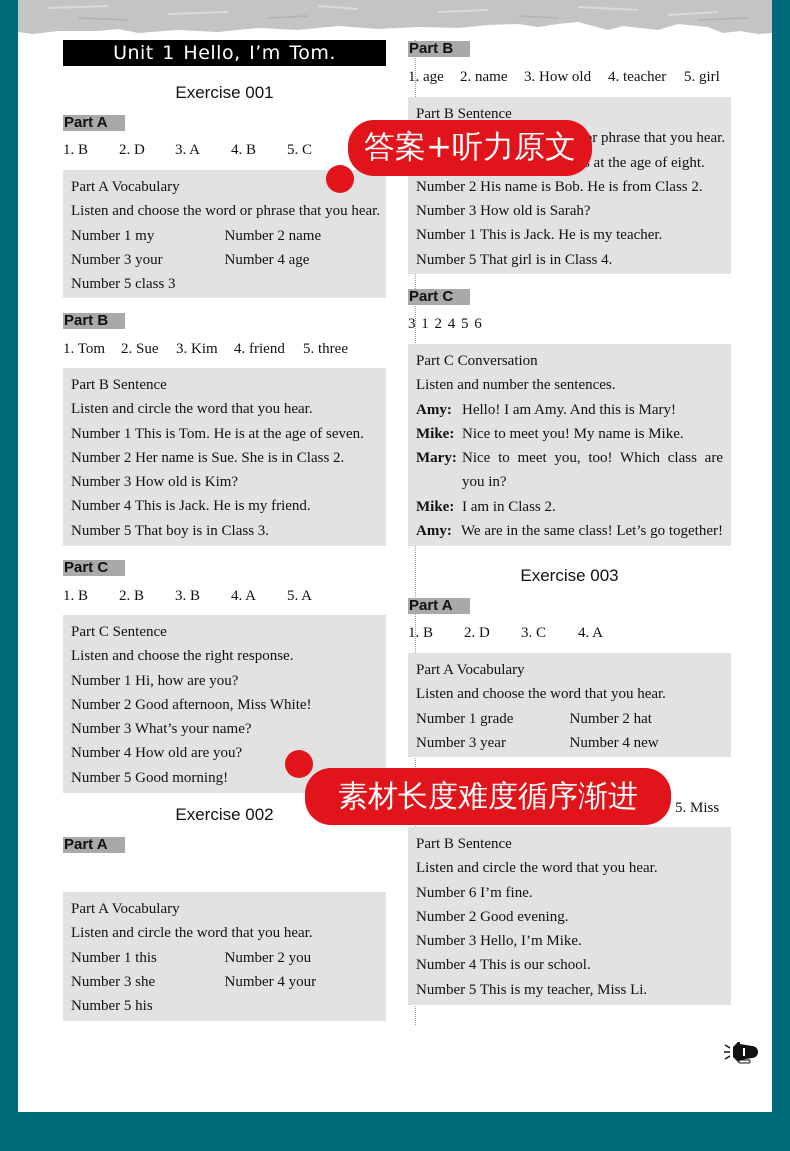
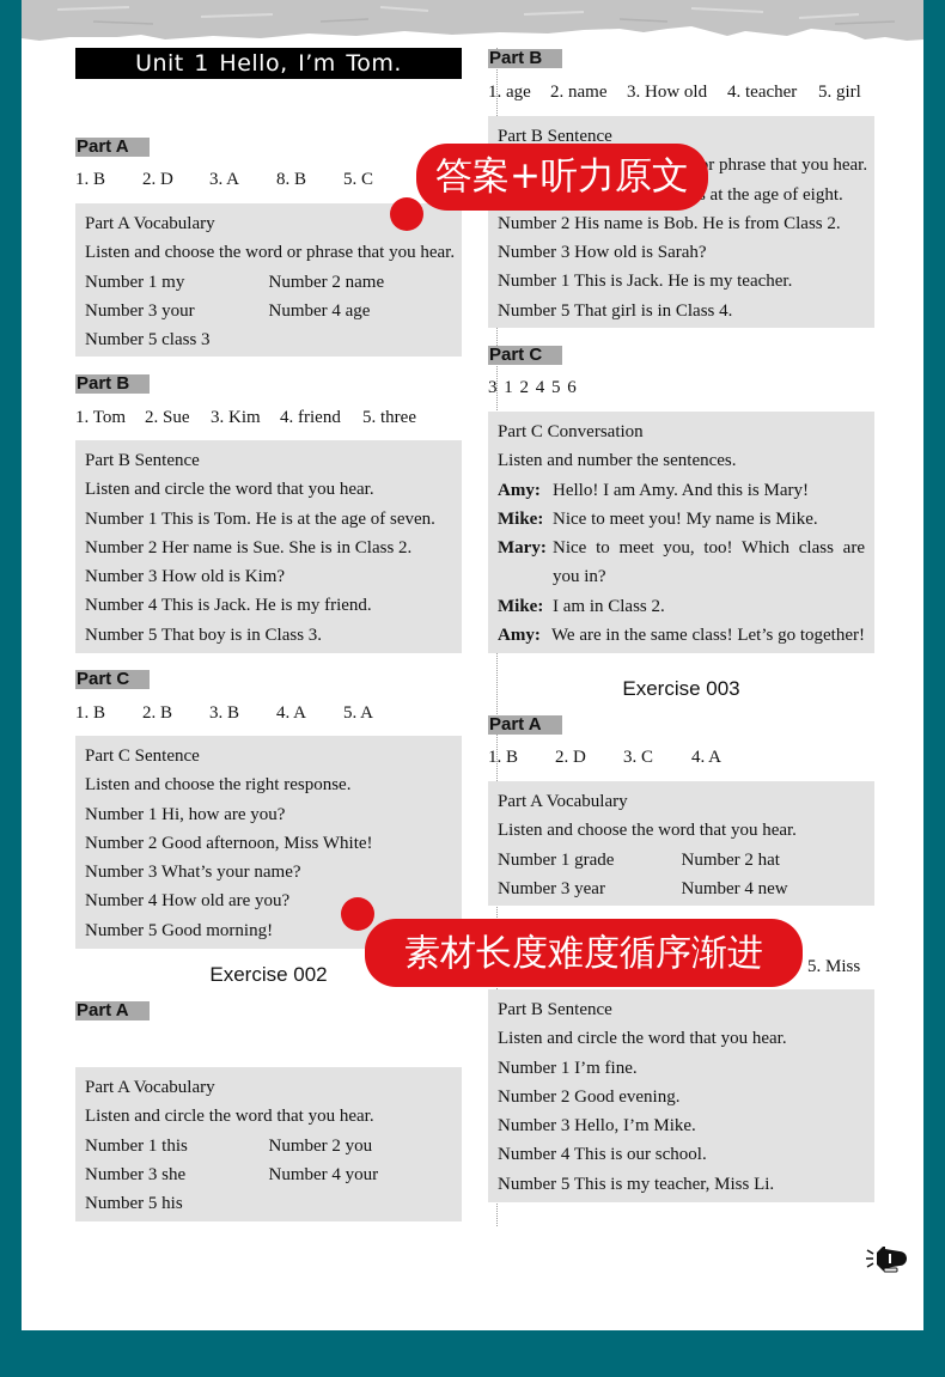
  Unit 1 Hello, I’m Tom.
- Exercise 001
  Part A
  1. B
  2. D
  3. A
- 4. B
+ 8. B
  5. C
  Part A Vocabulary
  Listen and choose the word or phrase that you hear.
  Number 1 my
  Number 2 name
  Number 3 your
  Number 4 age
  Number 5 class 3
  Part B
  1. Tom
  2. Sue
  3. Kim
  4. friend
  5. three
  Part B Sentence
  Listen and circle the word that you hear.
  Number 1 This is Tom. He is at the age of seven.
  Number 2 Her name is Sue. She is in Class 2.
  Number 3 How old is Kim?
  Number 4 This is Jack. He is my friend.
  Number 5 That boy is in Class 3.
  Part C
  1. B
  2. B
  3. B
  4. A
  5. A
  Part C Sentence
  Listen and choose the right response.
  Number 1 Hi, how are you?
  Number 2 Good afternoon, Miss White!
  Number 3 What’s your name?
  Number 4 How old are you?
  Number 5 Good morning!
  Exercise 002
  Part A
  Part A Vocabulary
  Listen and circle the word that you hear.
  Number 1 this
  Number 2 you
  Number 3 she
  Number 4 your
  Number 5 his
  Part B
  1. age
  2. name
  3. How old
  4. teacher
  5. girl
  Part B Sentence
  Number 2 His name is Bob. He is from Class 2.
  Number 3 How old is Sarah?
  Number 1 This is Jack. He is my teacher.
  Number 5 That girl is in Class 4.
  Part C
  3 1 2 4 5 6
  Part C Conversation
  Listen and number the sentences.
  Amy:
  Hello! I am Amy. And this is Mary!
  Mike:
  Nice to meet you! My name is Mike.
  Mary:
  Nice to meet you, too! Which class are
  you in?
  Mike:
  I am in Class 2.
  Amy:
  We are in the same class! Let’s go together!
  Exercise 003
  Part A
  1. B
  2. D
  3. C
  4. A
  Part A Vocabulary
  Listen and choose the word that you hear.
  Number 1 grade
  Number 2 hat
  Number 3 year
  Number 4 new
  5. Miss
  Part B Sentence
  Listen and circle the word that you hear.
- Number 6 I’m fine.
+ Number 1 I’m fine.
  Number 2 Good evening.
  Number 3 Hello, I’m Mike.
  Number 4 This is our school.
  Number 5 This is my teacher, Miss Li.
  答案+听力原文
  素材长度难度循序渐进
